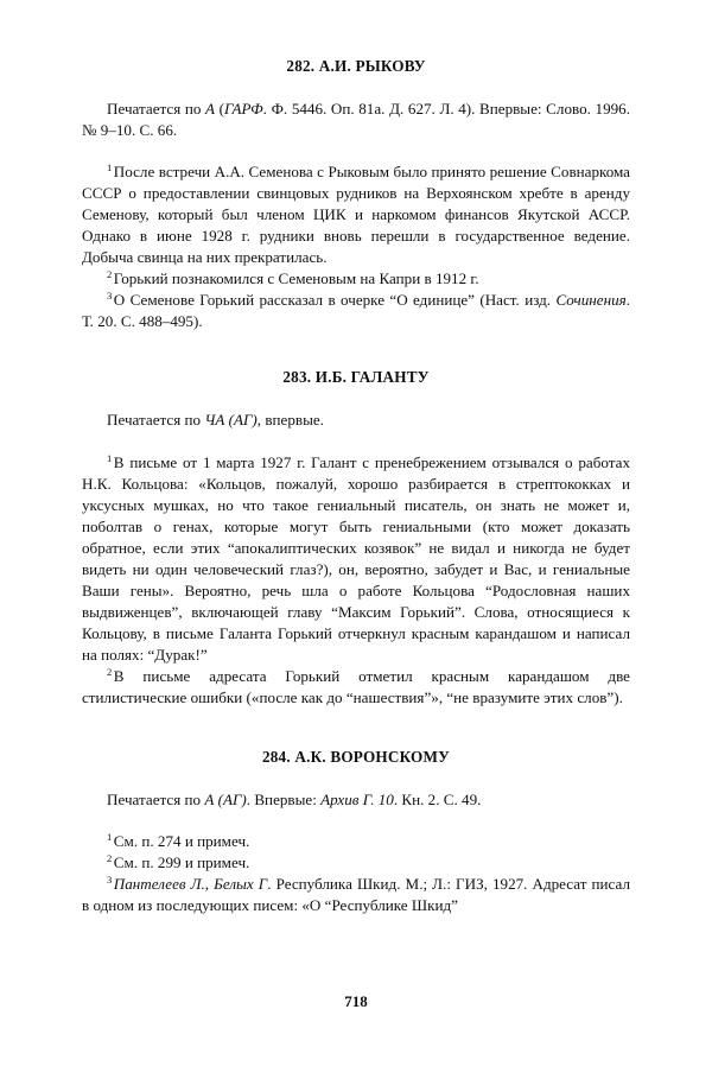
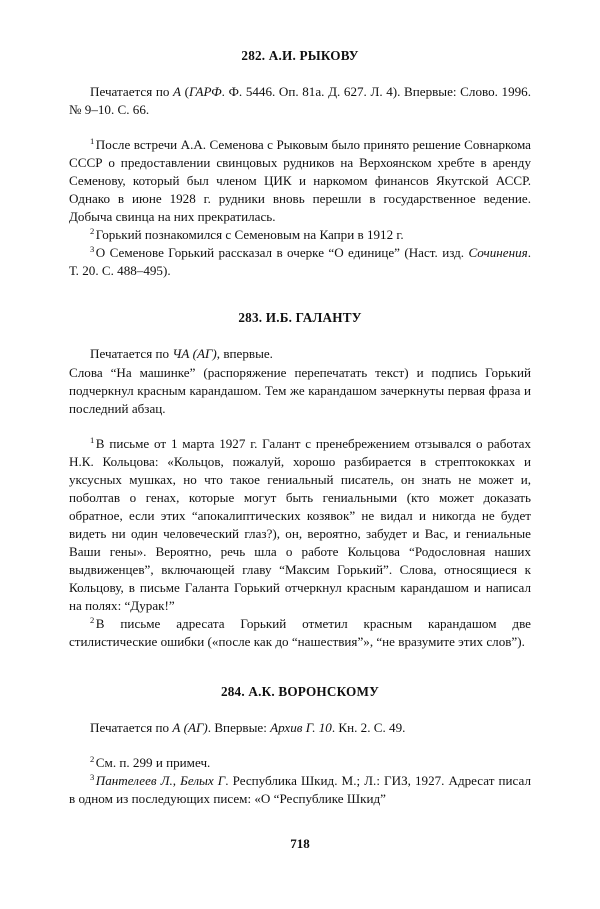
  282. А.И. РЫКОВУ
  Печатается по А (ГАРФ. Ф. 5446. Оп. 81а. Д. 627. Л. 4). Впервые: Слово. 1996. № 9–10. С. 66.
  1 После встречи А.А. Семенова с Рыковым было принято решение Совнаркома СССР о предоставлении свинцовых рудников на Верхоянском хребте в аренду Семенову, который был членом ЦИК и наркомом финансов Якутской АССР. Однако в июне 1928 г. рудники вновь перешли в государственное ведение. Добыча свинца на них прекратилась.
  2 Горький познакомился с Семеновым на Капри в 1912 г.
  3 О Семенове Горький рассказал в очерке “О единице” (Наст. изд. Сочинения. Т. 20. С. 488–495).
  283. И.Б. ГАЛАНТУ
  Печатается по ЧА (АГ), впервые.
+ Слова “На машинке” (распоряжение перепечатать текст) и подпись Горький подчеркнул красным карандашом. Тем же карандашом зачеркнуты первая фраза и последний абзац.
  1 В письме от 1 марта 1927 г. Галант с пренебрежением отзывался о работах Н.К. Кольцова: «Кольцов, пожалуй, хорошо разбирается в стрептококках и уксусных мушках, но что такое гениальный писатель, он знать не может и, поболтав о генах, которые могут быть гениальными (кто может доказать обратное, если этих “апокалиптических козявок” не видал и никогда не будет видеть ни один человеческий глаз?), он, вероятно, забудет и Вас, и гениальные Ваши гены». Вероятно, речь шла о работе Кольцова “Родословная наших выдвиженцев”, включающей главу “Максим Горький”. Слова, относящиеся к Кольцову, в письме Галанта Горький отчеркнул красным карандашом и написал на полях: “Дурак!”
  2 В письме адресата Горький отметил красным карандашом две стилистические ошибки («после как до “нашествия”», “не вразумите этих слов”).
  284. А.К. ВОРОНСКОМУ
  Печатается по А (АГ). Впервые: Архив Г. 10. Кн. 2. С. 49.
- 1 См. п. 274 и примеч.
  2 См. п. 299 и примеч.
  3 Пантелеев Л., Белых Г. Республика Шкид. М.; Л.: ГИЗ, 1927. Адресат писал в одном из последующих писем: «О “Республике Шкид”
  718
